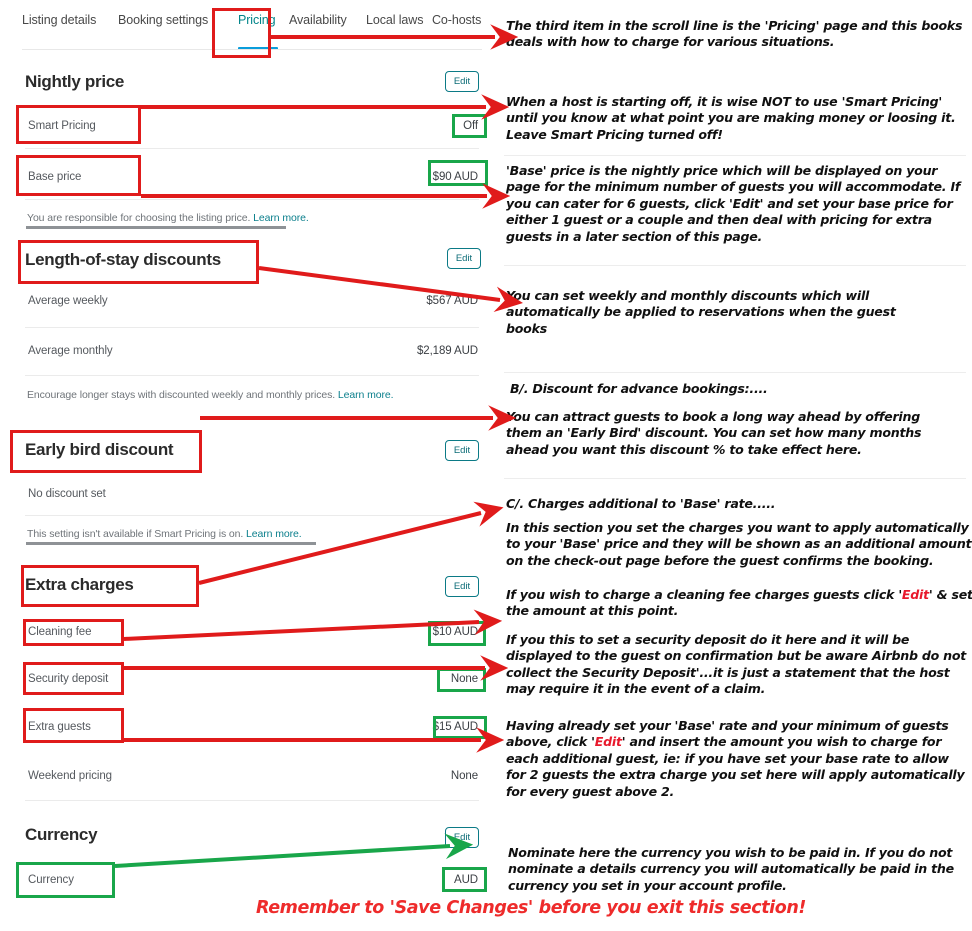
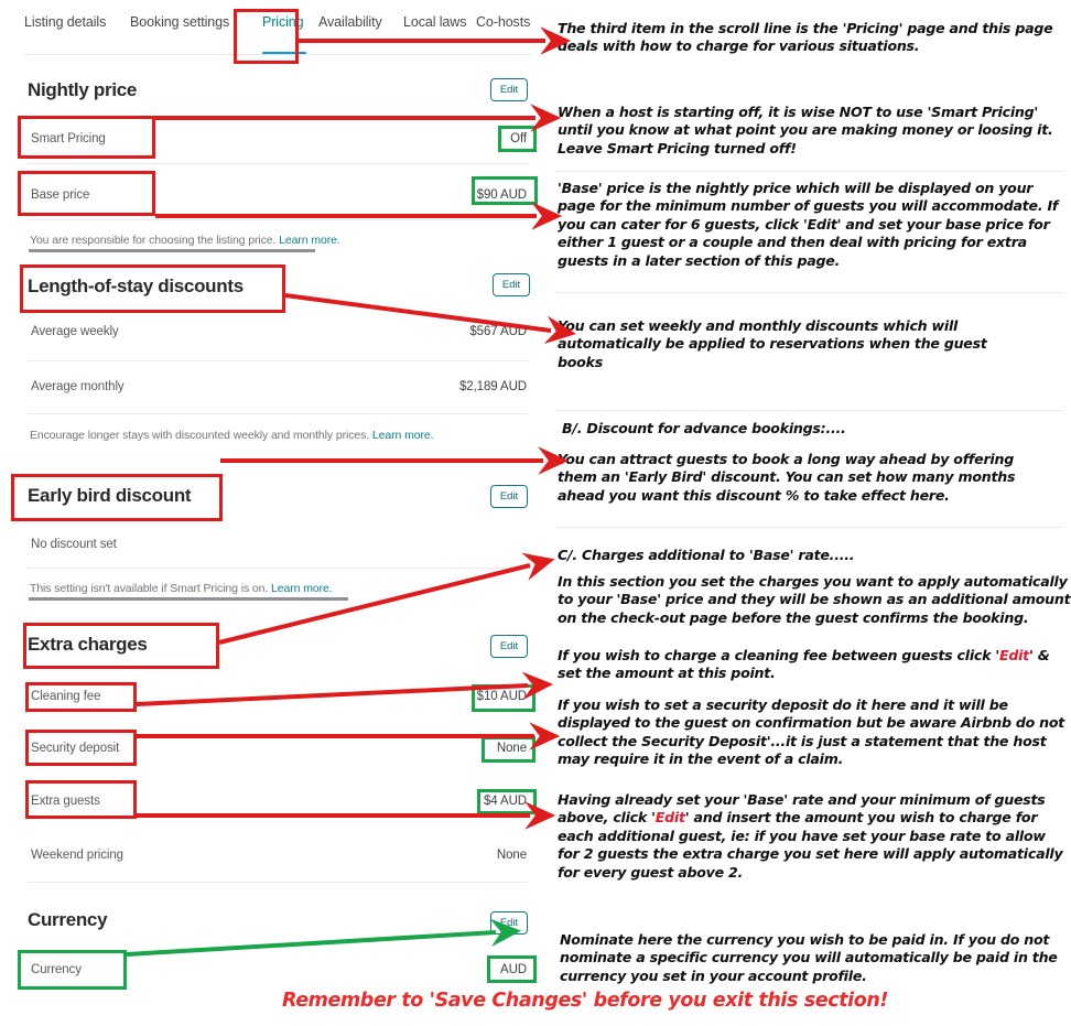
  Listing details
  Booking settings
  Pricing
  Availability
  Local laws
  Co-hosts
  Nightly price
  Edit
  Smart Pricing
  Off
  Base price
  $90 AUD
  You are responsible for choosing the listing price. Learn more.
  Length-of-stay discounts
  Edit
  Average weekly
  $567 AUD
  Average monthly
  $2,189 AUD
  Encourage longer stays with discounted weekly and monthly prices. Learn more.
  Early bird discount
  Edit
  No discount set
  This setting isn't available if Smart Pricing is on. Learn more.
  Extra charges
  Edit
  Cleaning fee
  $10 AUD
  Security deposit
  None
  Extra guests
- $15 AUD
+ $4 AUD
  Weekend pricing
  None
  Currency
  Edit
  Currency
  AUD
- The third item in the scroll line is the 'Pricing' page and this books deals with how to charge for various situations.
+ The third item in the scroll line is the 'Pricing' page and this page deals with how to charge for various situations.
  When a host is starting off, it is wise NOT to use 'Smart Pricing' until you know at what point you are making money or loosing it. Leave Smart Pricing turned off!
  'Base' price is the nightly price which will be displayed on your page for the minimum number of guests you will accommodate. If you can cater for 6 guests, click 'Edit' and set your base price for either 1 guest or a couple and then deal with pricing for extra guests in a later section of this page.
  You can set weekly and monthly discounts which will automatically be applied to reservations when the guest books
  B/. Discount for advance bookings:....
  You can attract guests to book a long way ahead by offering them an 'Early Bird' discount. You can set how many months ahead you want this discount % to take effect here.
  C/. Charges additional to 'Base' rate.....
  In this section you set the charges you want to apply automatically to your 'Base' price and they will be shown as an additional amount on the check-out page before the guest confirms the booking.
- If you wish to charge a cleaning fee charges guests click 'Edit' & set the amount at this point.
+ If you wish to charge a cleaning fee between guests click 'Edit' & set the amount at this point.
- If you this to set a security deposit do it here and it will be displayed to the guest on confirmation but be aware Airbnb do not collect the Security Deposit'...it is just a statement that the host may require it in the event of a claim.
+ If you wish to set a security deposit do it here and it will be displayed to the guest on confirmation but be aware Airbnb do not collect the Security Deposit'...it is just a statement that the host may require it in the event of a claim.
  Having already set your 'Base' rate and your minimum of guests above, click 'Edit' and insert the amount you wish to charge for each additional guest, ie: if you have set your base rate to allow for 2 guests the extra charge you set here will apply automatically for every guest above 2.
- Nominate here the currency you wish to be paid in. If you do not nominate a details currency you will automatically be paid in the currency you set in your account profile.
+ Nominate here the currency you wish to be paid in. If you do not nominate a specific currency you will automatically be paid in the currency you set in your account profile.
  Remember to 'Save Changes' before you exit this section!
